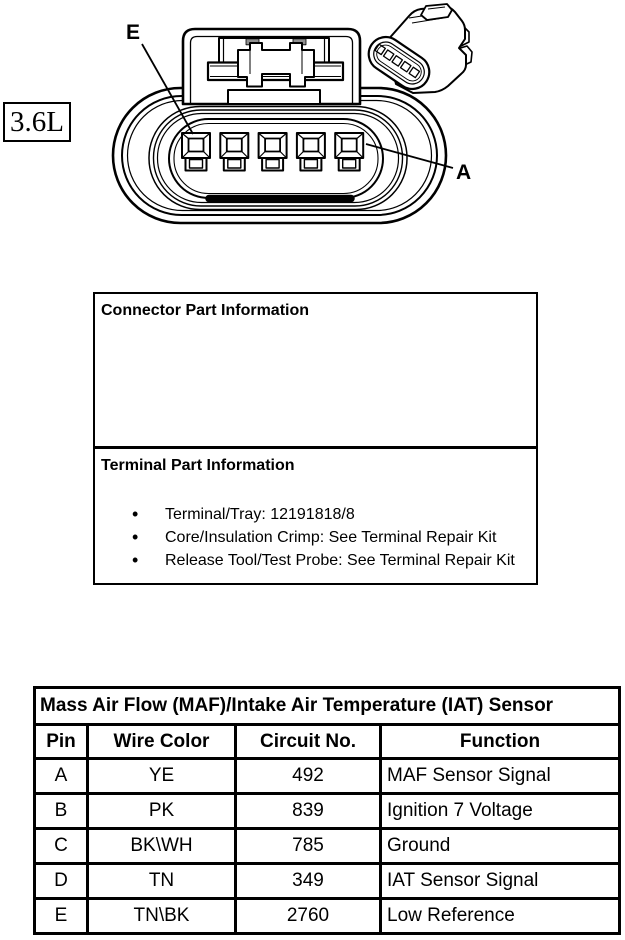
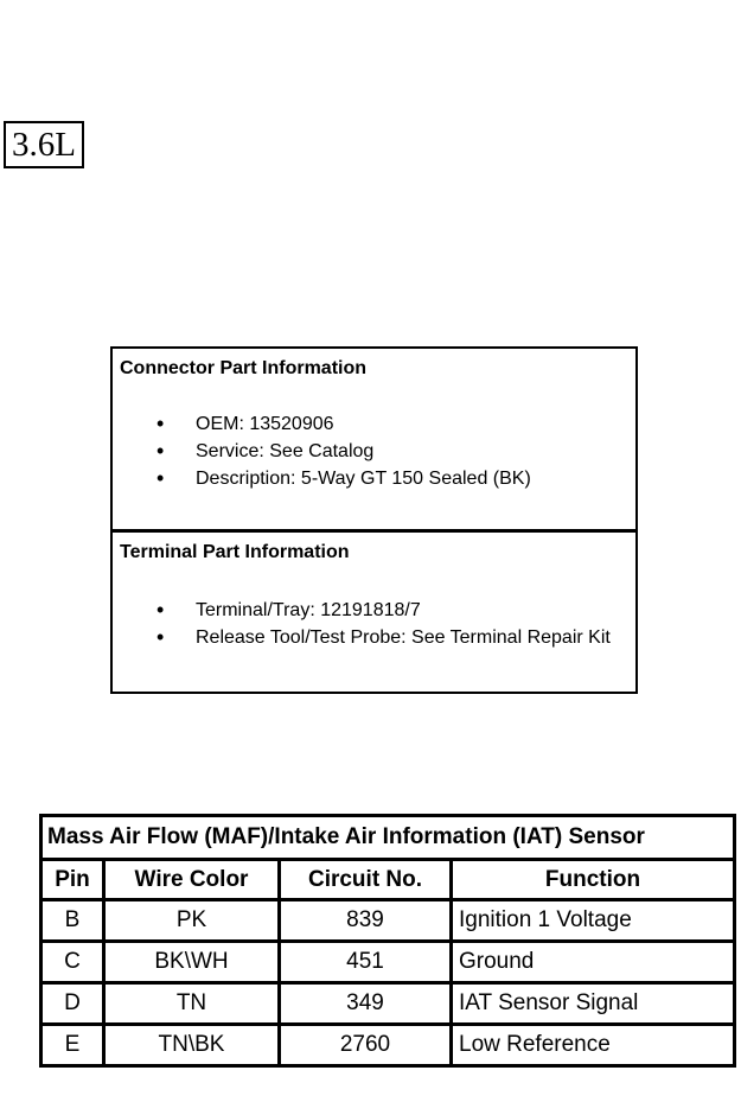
  3.6L
- E
- A
  Connector Part Information
+ OEM: 13520906
+ Service: See Catalog
+ Description: 5-Way GT 150 Sealed (BK)
  Terminal Part Information
- Terminal/Tray: 12191818/8
+ Terminal/Tray: 12191818/7
- Core/Insulation Crimp: See Terminal Repair Kit
  Release Tool/Test Probe: See Terminal Repair Kit
- Mass Air Flow (MAF)/Intake Air Temperature (IAT) Sensor
+ Mass Air Flow (MAF)/Intake Air Information (IAT) Sensor
  Pin	Wire Color	Circuit No.	Function
- A	YE	492	MAF Sensor Signal
- B	PK	839	Ignition 7 Voltage
+ B	PK	839	Ignition 1 Voltage
- C	BK\WH	785	Ground
+ C	BK\WH	451	Ground
  D	TN	349	IAT Sensor Signal
  E	TN\BK	2760	Low Reference
